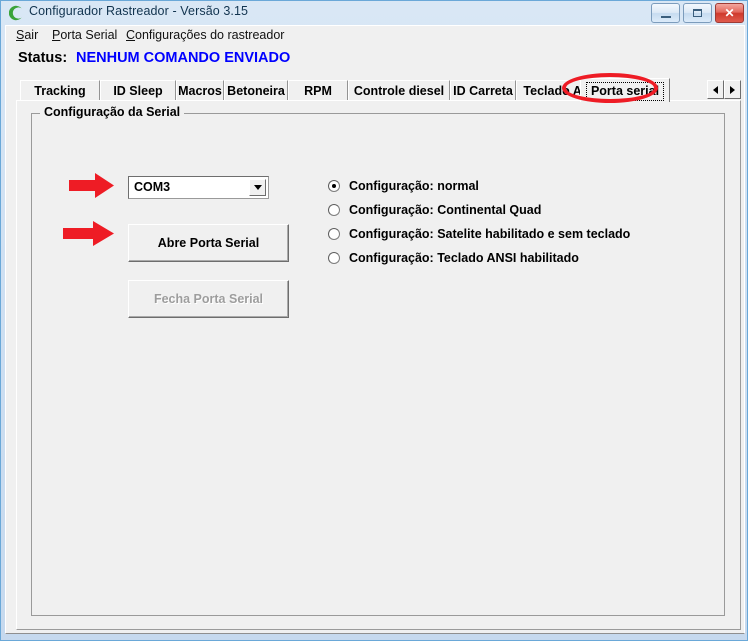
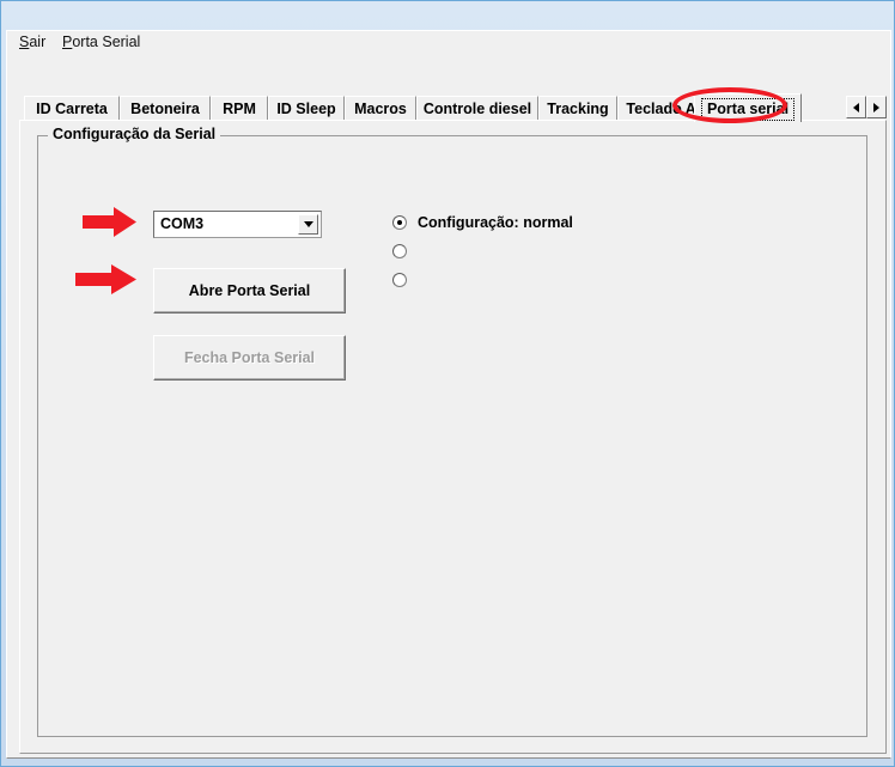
- Configurador Rastreador - Versão 3.15
- ✕
  Sair
  Porta Serial
- Configurações do rastreador
- Status:
- NENHUM COMANDO ENVIADO
- Tracking
+ ID Carreta
- ID Sleep
+ Betoneira
- Macros
+ RPM
- Betoneira
+ ID Sleep
- RPM
+ Macros
  Controle diesel
- ID Carreta
+ Tracking
  Teclado A
  Porta serial
  Configuração da Serial
  COM3
  Abre Porta Serial
  Fecha Porta Serial
  Configuração: normal
- Configuração: Continental Quad
- Configuração: Satelite habilitado e sem teclado
- Configuração: Teclado ANSI habilitado
